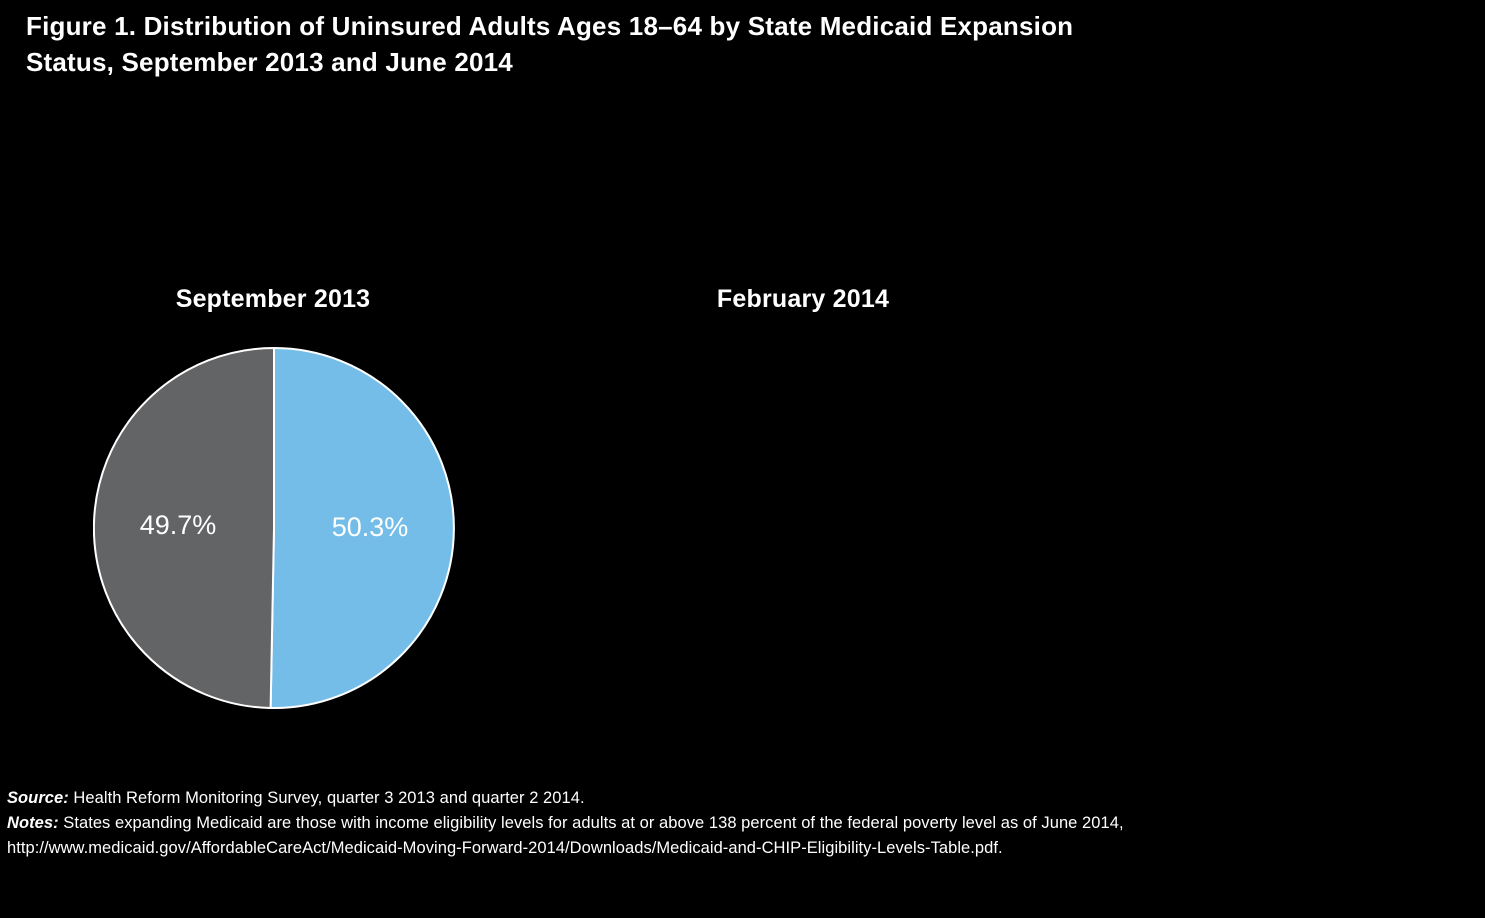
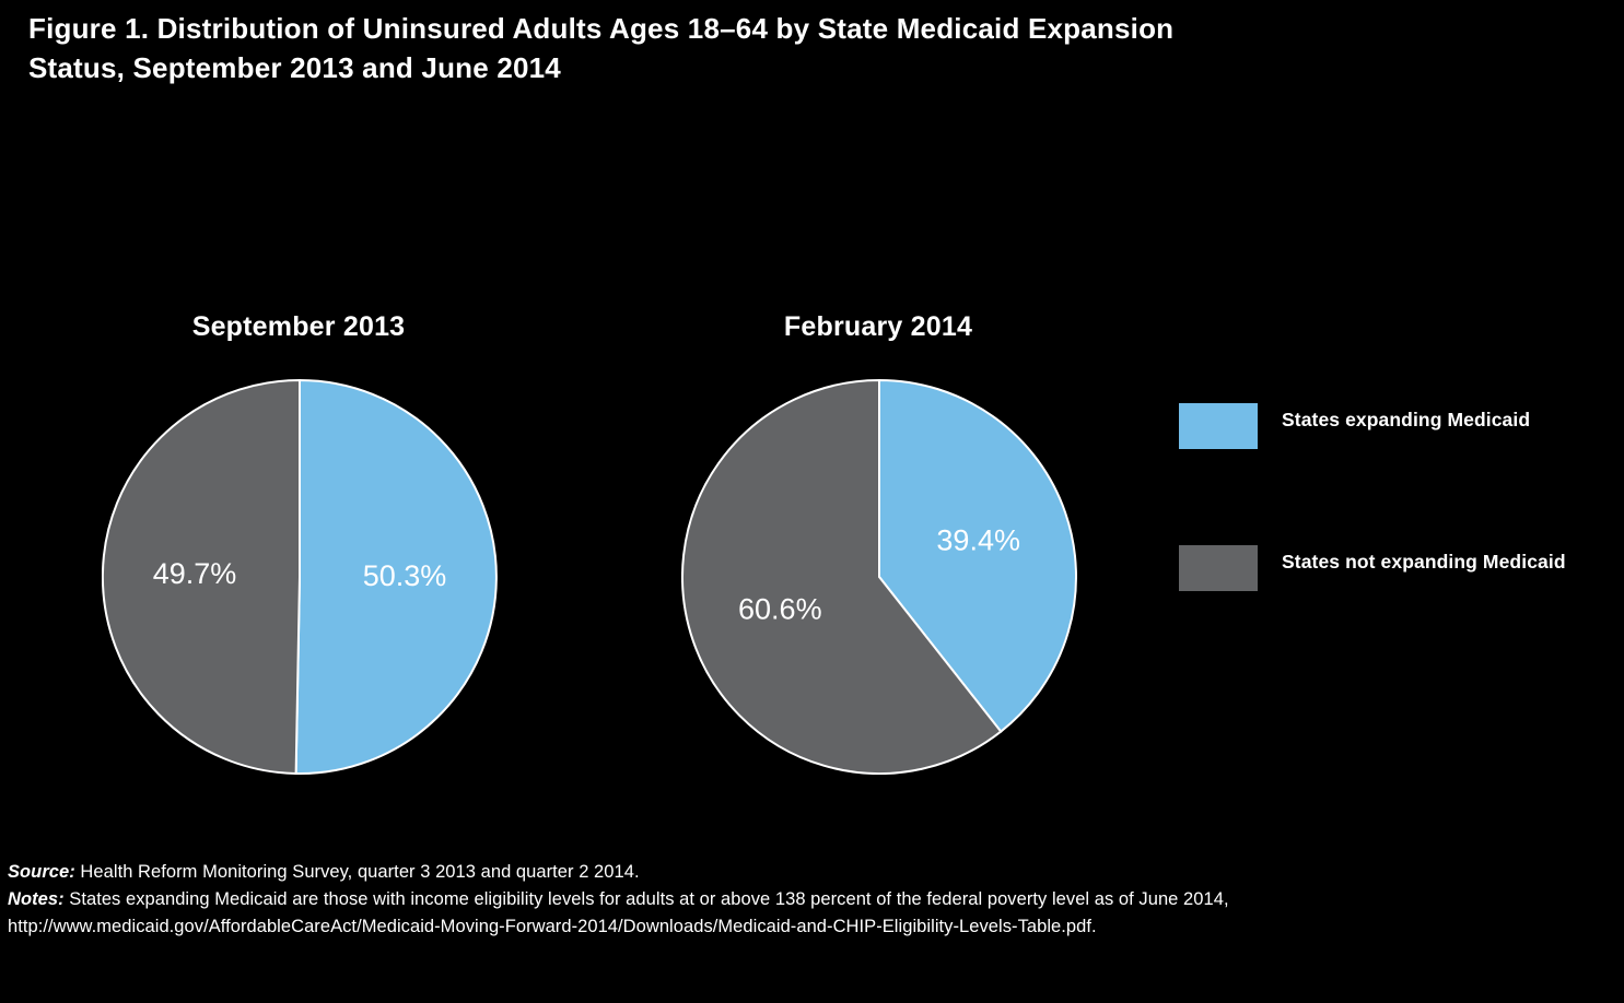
  Figure 1. Distribution of Uninsured Adults Ages 18–64 by State Medicaid Expansion
  Status, September 2013 and June 2014
  September 2013
  50.3%
  49.7%
  February 2014
+ 39.4%
+ 60.6%
+ States expanding Medicaid
+ States not expanding Medicaid
  Source: Health Reform Monitoring Survey, quarter 3 2013 and quarter 2 2014.
  Notes: States expanding Medicaid are those with income eligibility levels for adults at or above 138 percent of the federal poverty level as of June 2014,
  http://www.medicaid.gov/AffordableCareAct/Medicaid-Moving-Forward-2014/Downloads/Medicaid-and-CHIP-Eligibility-Levels-Table.pdf.
